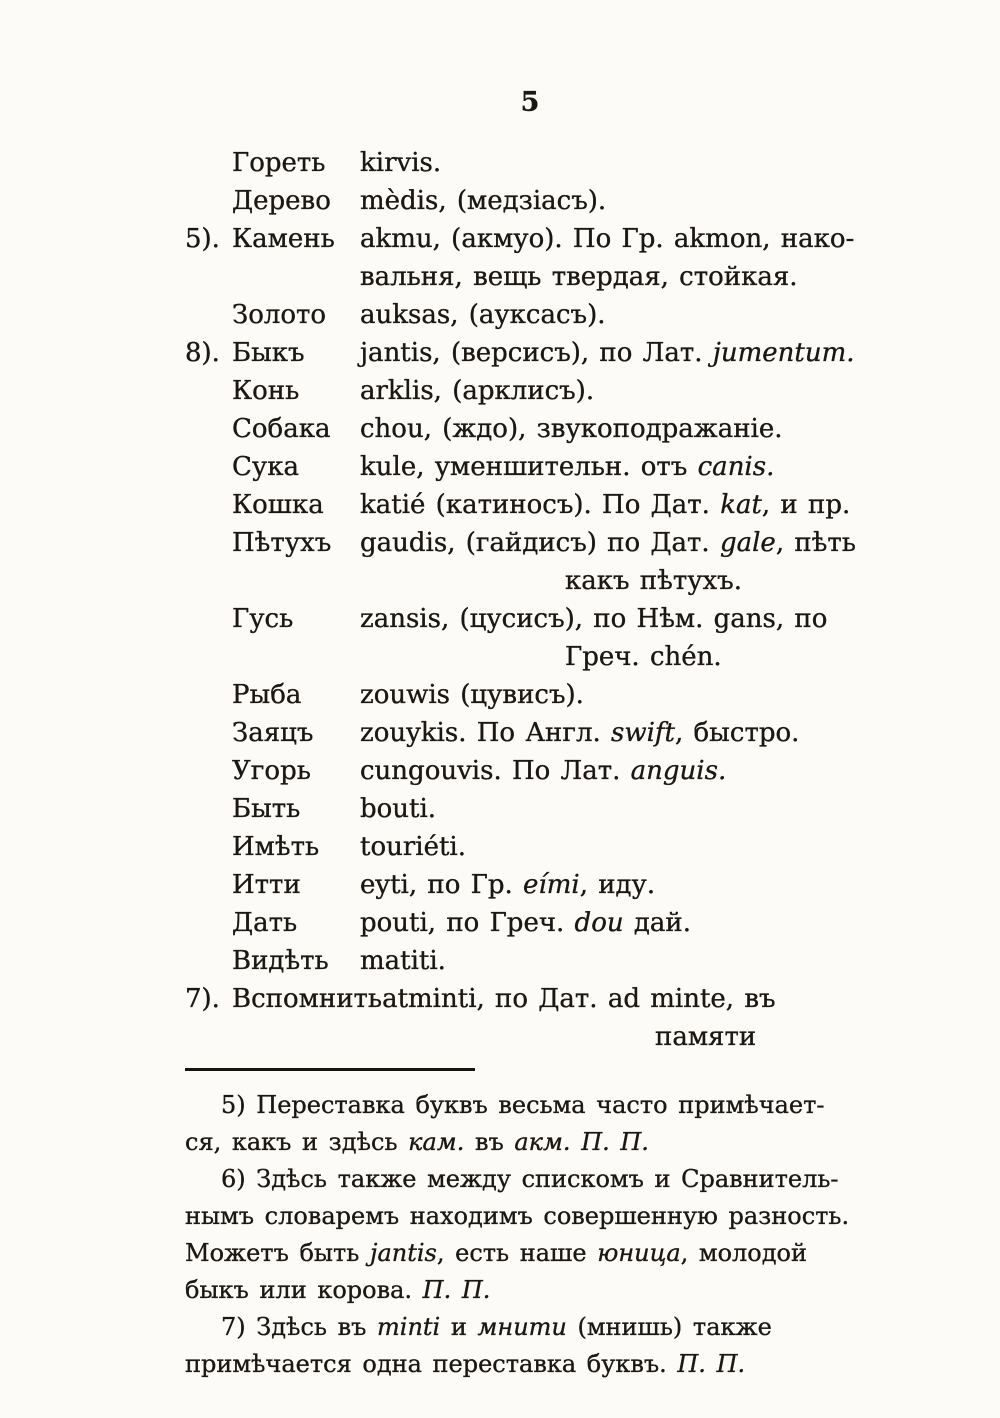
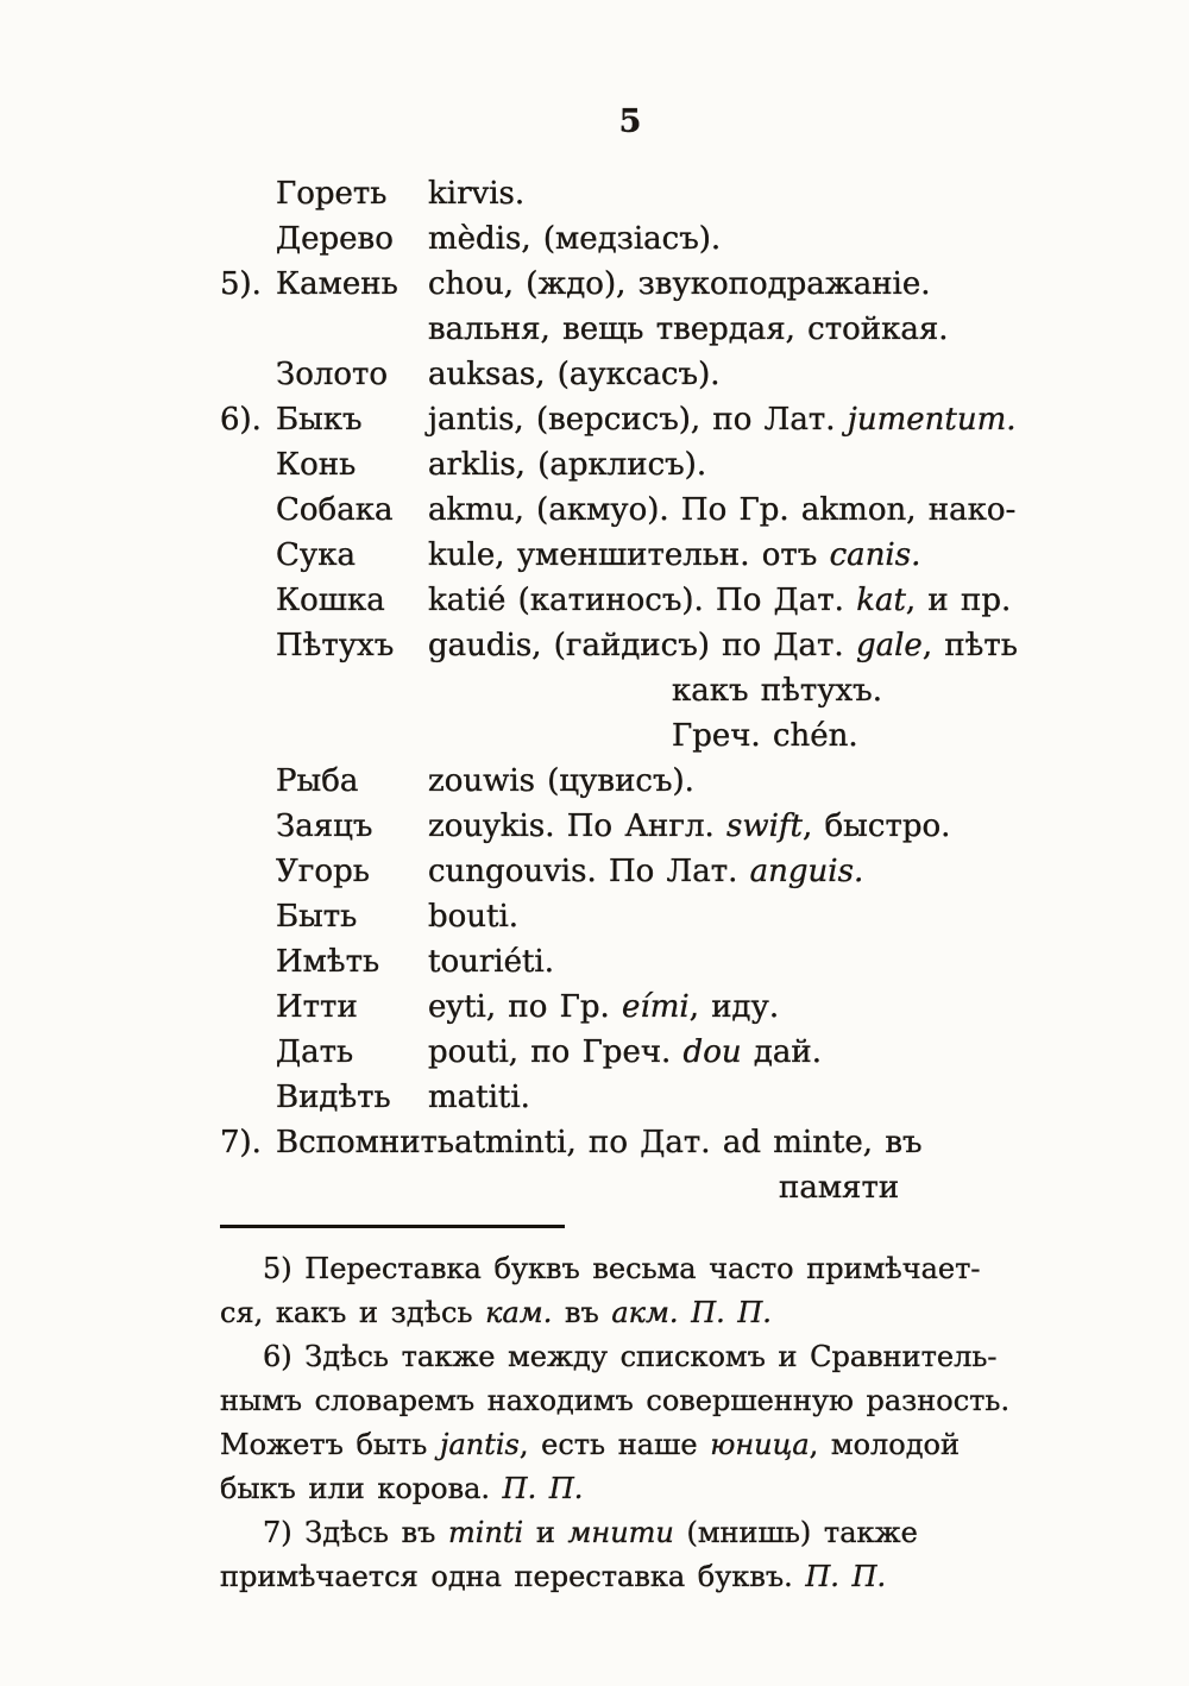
  5
  Гореть
  kirvis.
  Дерево
  mèdis, (медзіасъ).
  5).
  Камень
- akmu, (акмуо). По Гр. akmon, нако-
+ chou, (ждо), звукоподражаніе.
  вальня, вещь твердая, стойкая.
  Золото
  auksas, (ауксасъ).
- 8).
+ 6).
  Быкъ
  jantis, (версисъ), по Лат. jumentum.
  Конь
  arklis, (арклисъ).
  Собака
- chou, (ждо), звукоподражаніе.
+ akmu, (акмуо). По Гр. akmon, нако-
  Сука
  kule, уменшительн. отъ canis.
  Кошка
  katié (катиносъ). По Дат. kat, и пр.
  Пѣтухъ
  gaudis, (гайдисъ) по Дат. gale, пѣть
  какъ пѣтухъ.
- Гусь
- zansis, (цусисъ), по Нѣм. gans, по
  Греч. chén.
  Рыба
  zouwis (цувисъ).
  Заяцъ
  zouykis. По Англ. swift, быстро.
  Угорь
  cungouvis. По Лат. anguis.
  Быть
  bouti.
  Имѣть
  touriéti.
  Итти
  eyti, по Гр. eími, иду.
  Дать
  pouti, по Греч. dou дай.
  Видѣть
  matiti.
  7).
  Вспомнить
  atminti, по Дат. ad minte, въ
  памяти
  5) Переставка буквъ весьма часто примѣчает-
  ся, какъ и здѣсь кам. въ акм. П. П.
  6) Здѣсь также между спискомъ и Сравнитель-
  нымъ словаремъ находимъ совершенную разность.
  Можетъ быть jantis, есть наше юница, молодой
  быкъ или корова. П. П.
  7) Здѣсь въ minti и мнити (мнишь) также
  примѣчается одна переставка буквъ. П. П.
